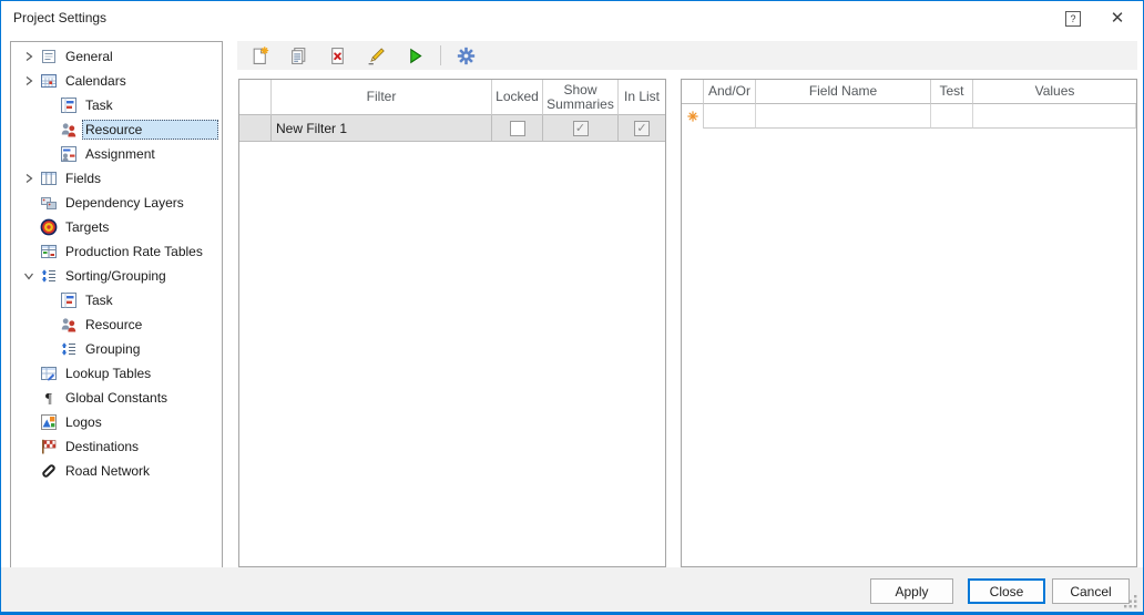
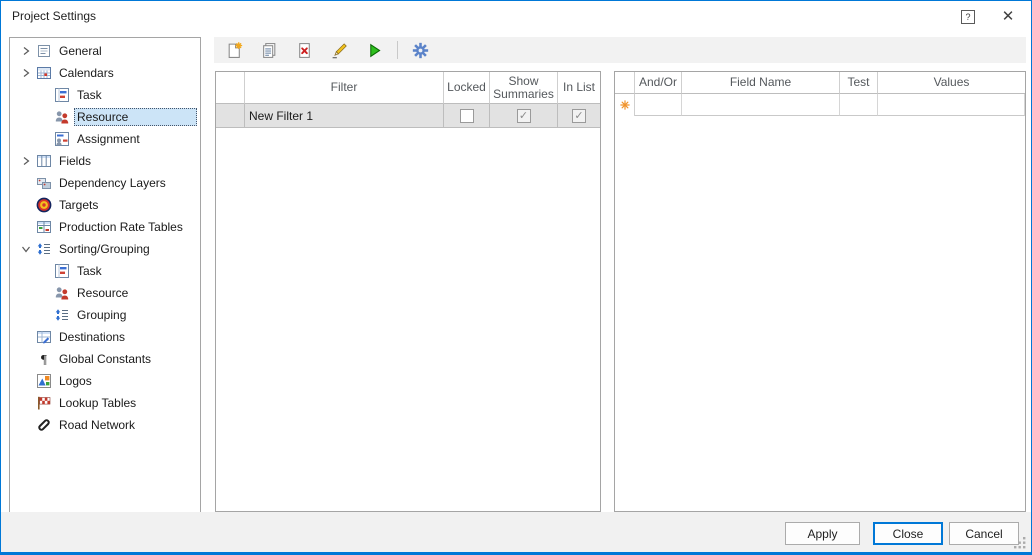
  Project Settings
  ?
  ✕
  General
  Calendars
  Task
  Resource
  Assignment
  Fields
  Dependency Layers
  Targets
  Production Rate Tables
  Sorting/Grouping
  Task
  Resource
  Grouping
- Lookup Tables
+ Destinations
  ¶
  Global Constants
  Logos
- Destinations
+ Lookup Tables
  Road Network
  Filter
  Locked
  Show Summaries
  In List
  New Filter 1
  ✓
  ✓
  And/Or
  Field Name
  Test
  Values
  Apply
  Close
  Cancel
